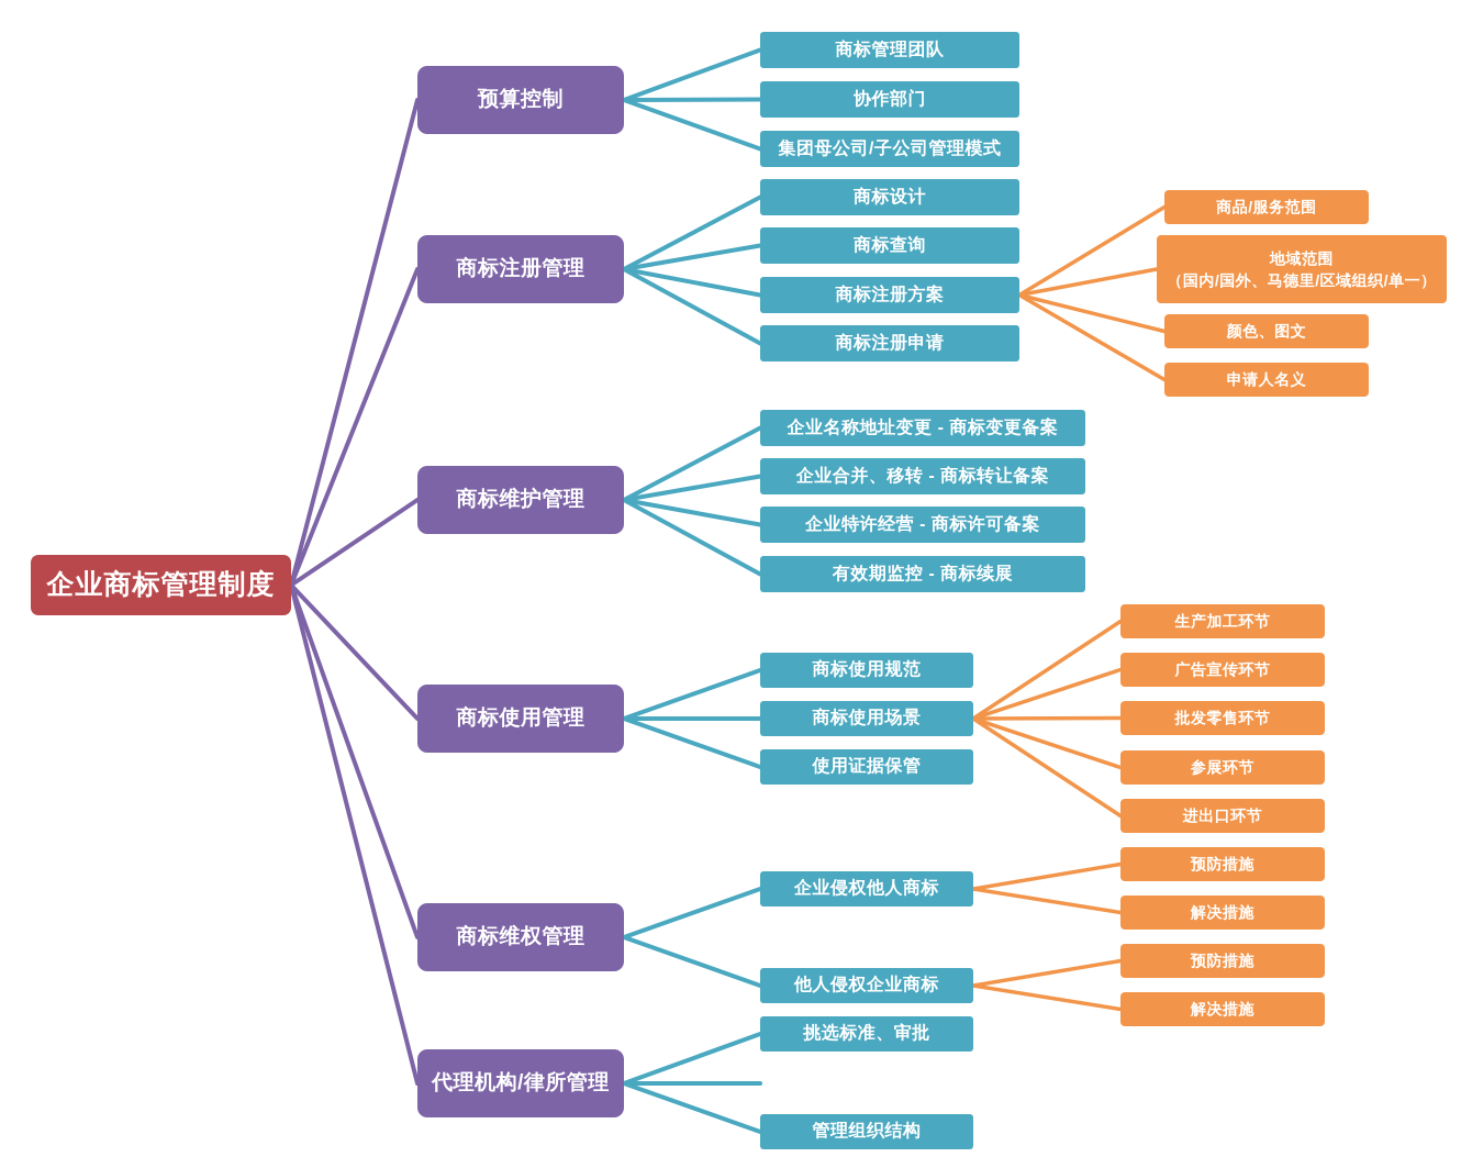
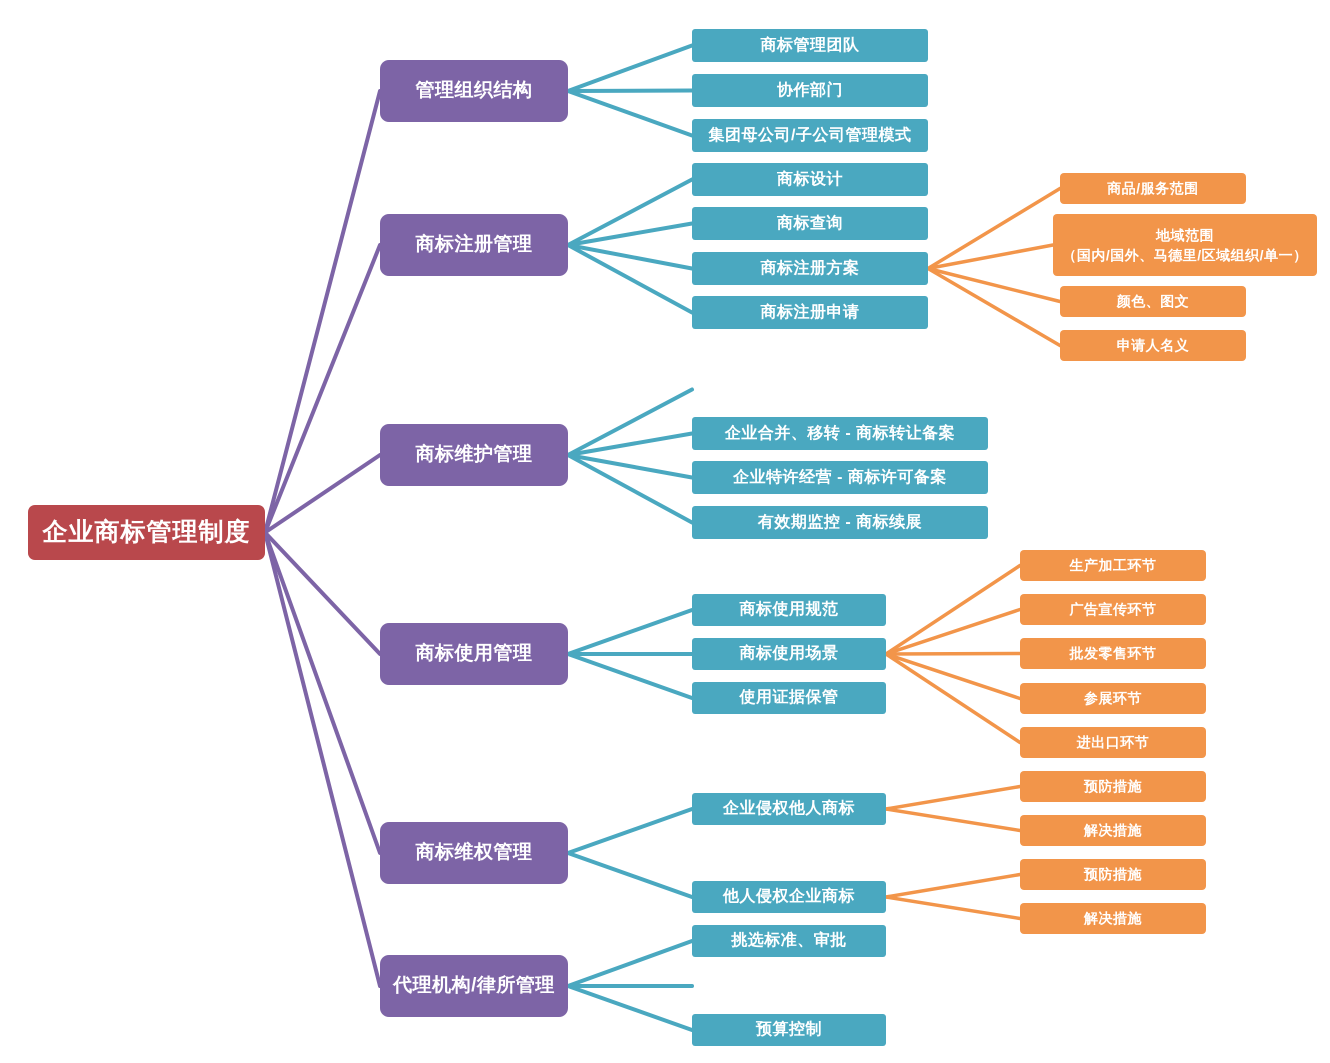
  企业商标管理制度
- 预算控制
+ 管理组织结构
  商标管理团队
  协作部门
  集团母公司/子公司管理模式
  商标注册管理
  商标设计
  商标查询
  商标注册方案
  商标注册申请
  商品/服务范围
  地域范围
  （国内/国外、马德里/区域组织/单一）
  颜色、图文
  申请人名义
  商标维护管理
- 企业名称地址变更 - 商标变更备案
  企业合并、移转 - 商标转让备案
  企业特许经营 - 商标许可备案
  有效期监控 - 商标续展
  商标使用管理
  商标使用规范
  商标使用场景
  使用证据保管
  生产加工环节
  广告宣传环节
  批发零售环节
  参展环节
  进出口环节
  商标维权管理
  企业侵权他人商标
  他人侵权企业商标
  预防措施
  解决措施
  预防措施
  解决措施
  代理机构/律所管理
  挑选标准、审批
- 管理组织结构
+ 预算控制
